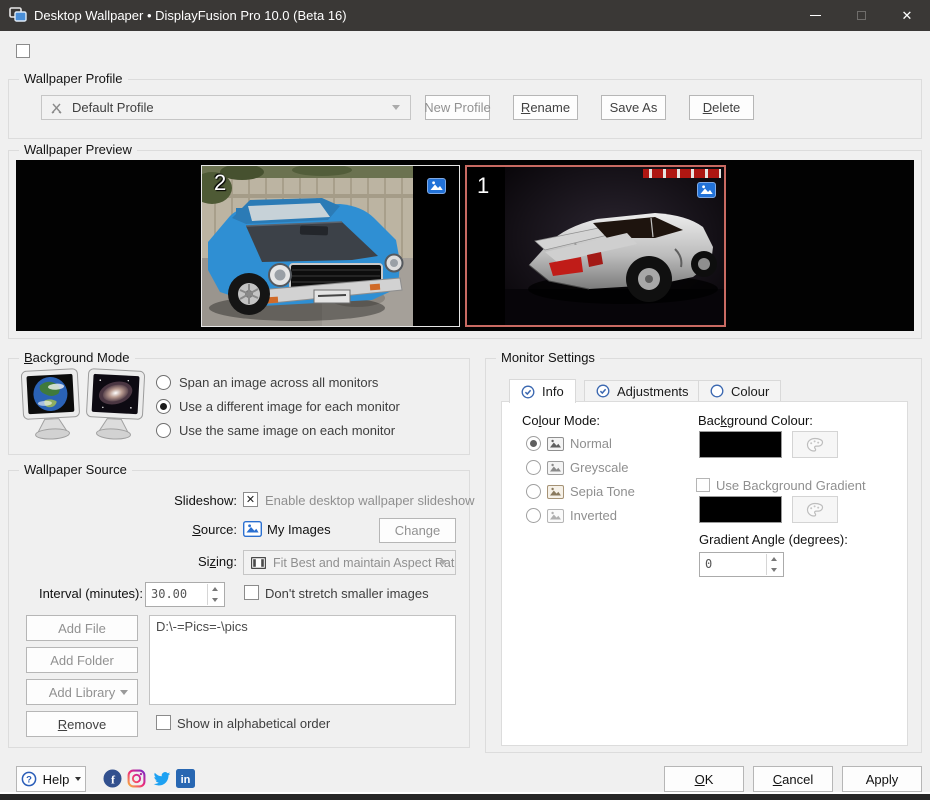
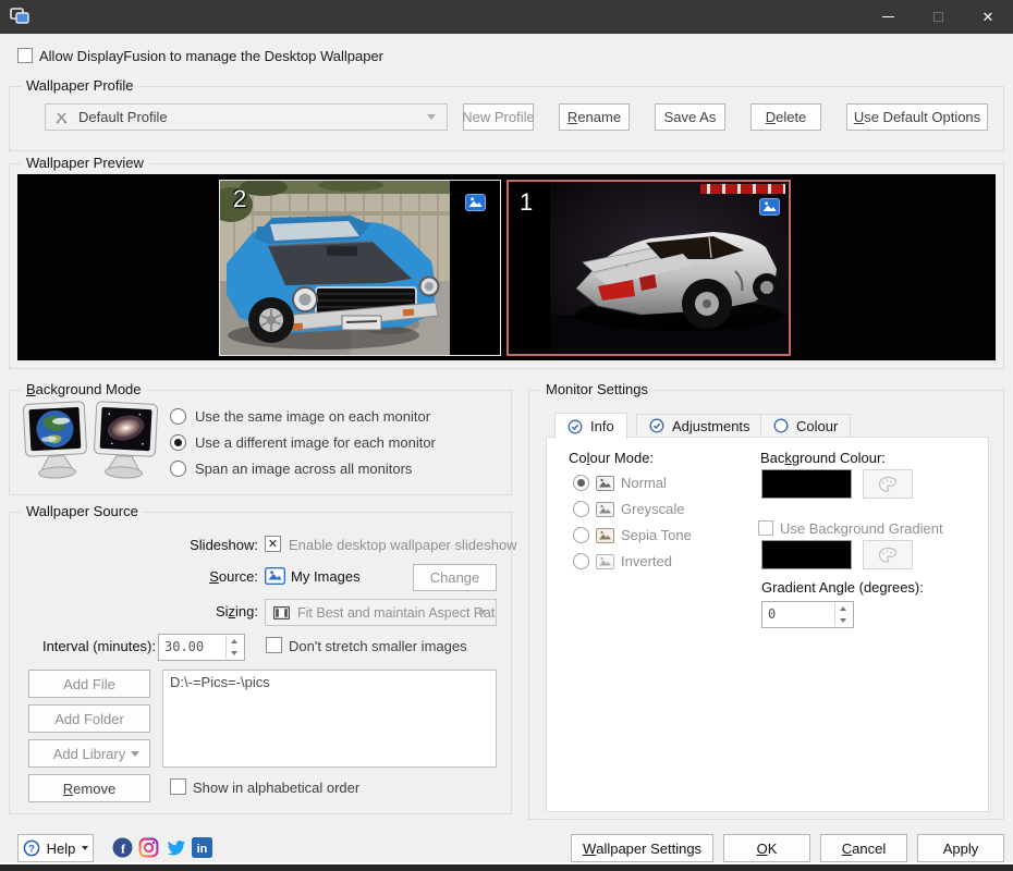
- Desktop Wallpaper • DisplayFusion Pro 10.0 (Beta 16)
  ✕
+ Allow DisplayFusion to manage the Desktop Wallpaper
  Wallpaper Profile
  Default Profile
  New Profile
  R
  ename
  Save As
  D
  elete
+ U
+ se Default Options
  Wallpaper Preview
  2
  1
  Background Mode
- Span an image across all monitors
+ Use the same image on each monitor
  Use a different image for each monitor
- Use the same image on each monitor
+ Span an image across all monitors
  Monitor Settings
  Info
  Adjustments
  Colour
  Colour Mode:
  Normal
  Greyscale
  Sepia Tone
  Inverted
  Background Colour:
  Use Background Gradient
  Gradient Angle (degrees):
  0
  Wallpaper Source
  Slideshow:
  ✕
  Enable desktop wallpaper slideshow
  Source:
  My Images
  Change
  Sizing:
  Interval (minutes):
  30.00
  Don't stretch smaller images
  Add File
  Add Folder
  Add Library
  R
  emove
  D:\-=Pics=-\pics
  Show in alphabetical order
  ?
  Help
  f
  in
+ W
+ allpaper Settings
  O
  K
  C
  ancel
  Apply
